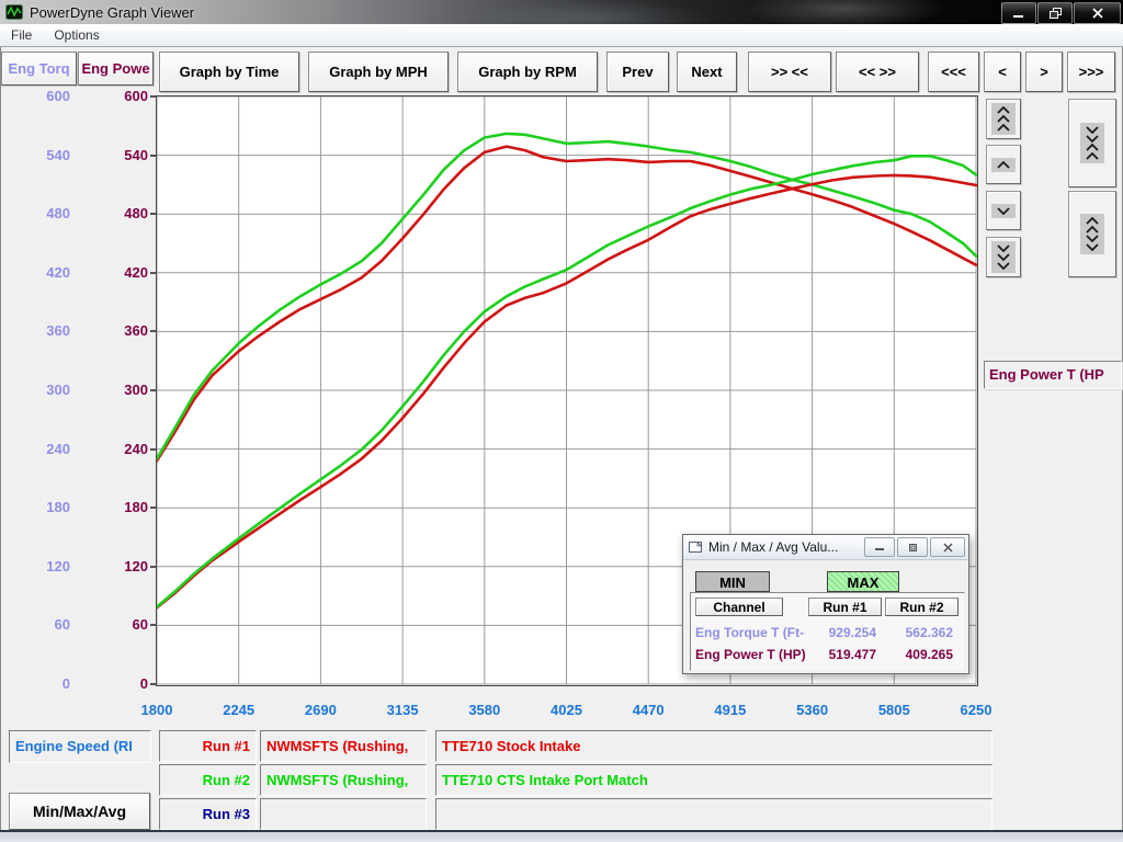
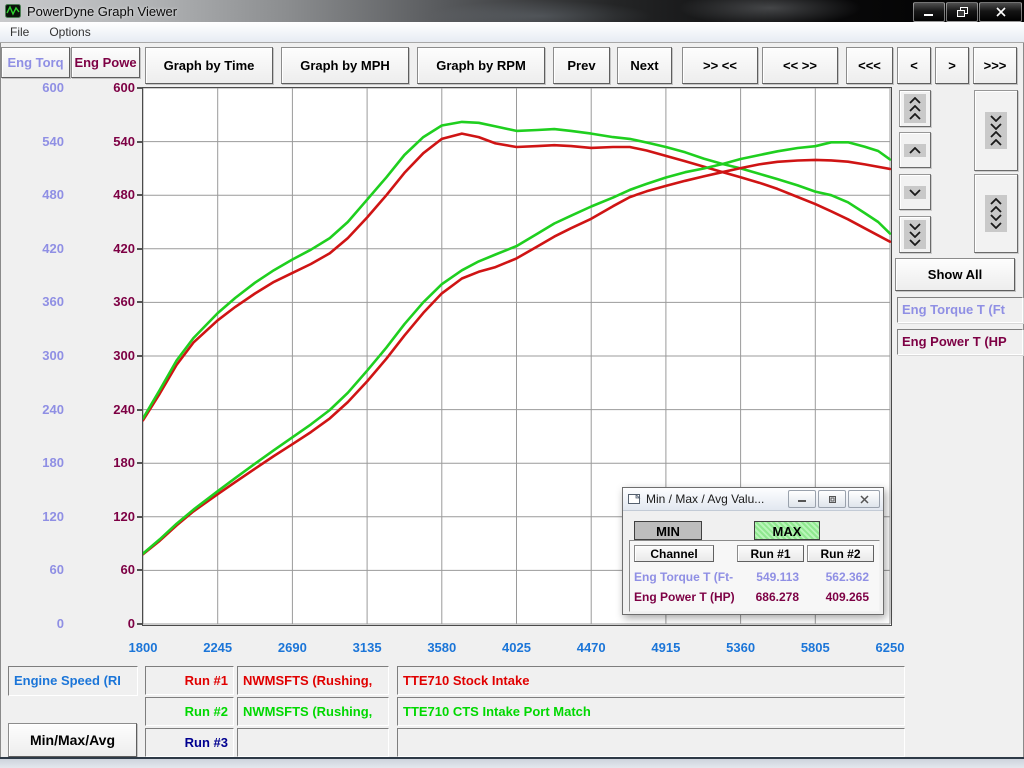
  PowerDyne Graph Viewer
  File
  Options
  Eng Torq
  Eng Powe
  Graph by Time
  Graph by MPH
  Graph by RPM
  Prev
  Next
  >> <<
  << >>
  <<<
  <
  >
  >>>
  600
  600
  540
  540
  480
  480
  420
  420
  360
  360
  300
  300
  240
  240
  180
  180
  120
  120
  60
  60
  0
  0
  1800
  2245
  2690
  3135
  3580
  4025
  4470
  4915
  5360
  5805
  6250
+ Show All
+ Eng Torque T (Ft
  Eng Power T (HP
  Min / Max / Avg Valu...
  MIN
  MAX
  Channel
  Run #1
  Run #2
  Eng Torque T (Ft-
- 929.254
+ 549.113
  562.362
  Eng Power T (HP)
- 519.477
+ 686.278
  409.265
  Engine Speed (RI
  Run #1
  NWMSFTS (Rushing,
  TTE710 Stock Intake
  Run #2
  NWMSFTS (Rushing,
  TTE710 CTS Intake Port Match
  Run #3
  Min/Max/Avg
